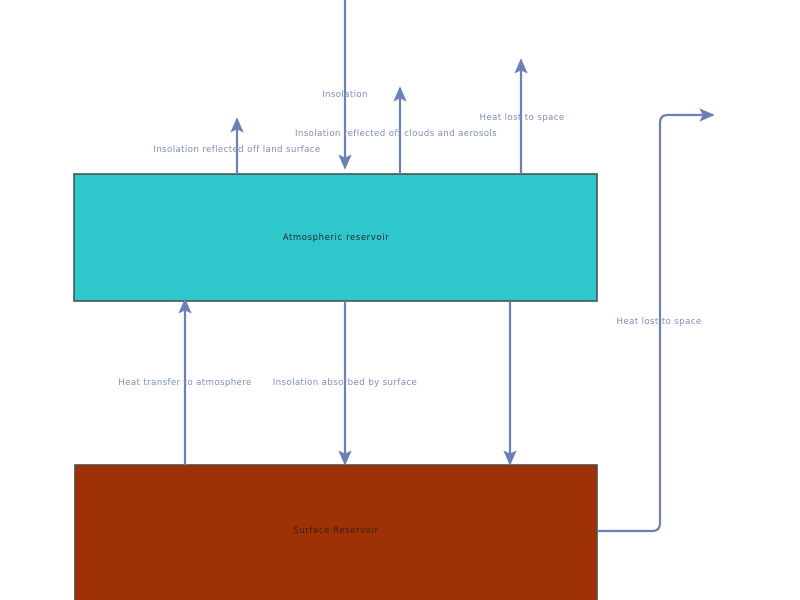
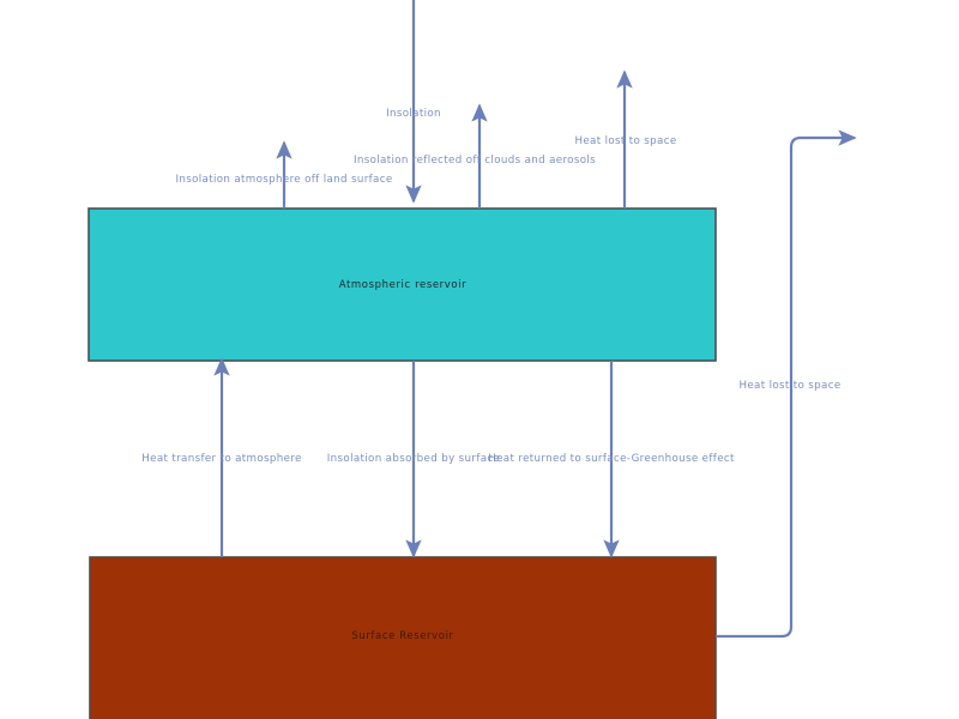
  Atmospheric reservoir
  Surface Reservoir
  Insolation
- Insolation reflected off land surface
+ Insolation atmosphere off land surface
  Insolation reflected off clouds and aerosols
  Heat lost to space
  Heat transfer to atmosphere
  Insolation absorbed by surface
+ Heat returned to surface-Greenhouse effect
  Heat lost to space
